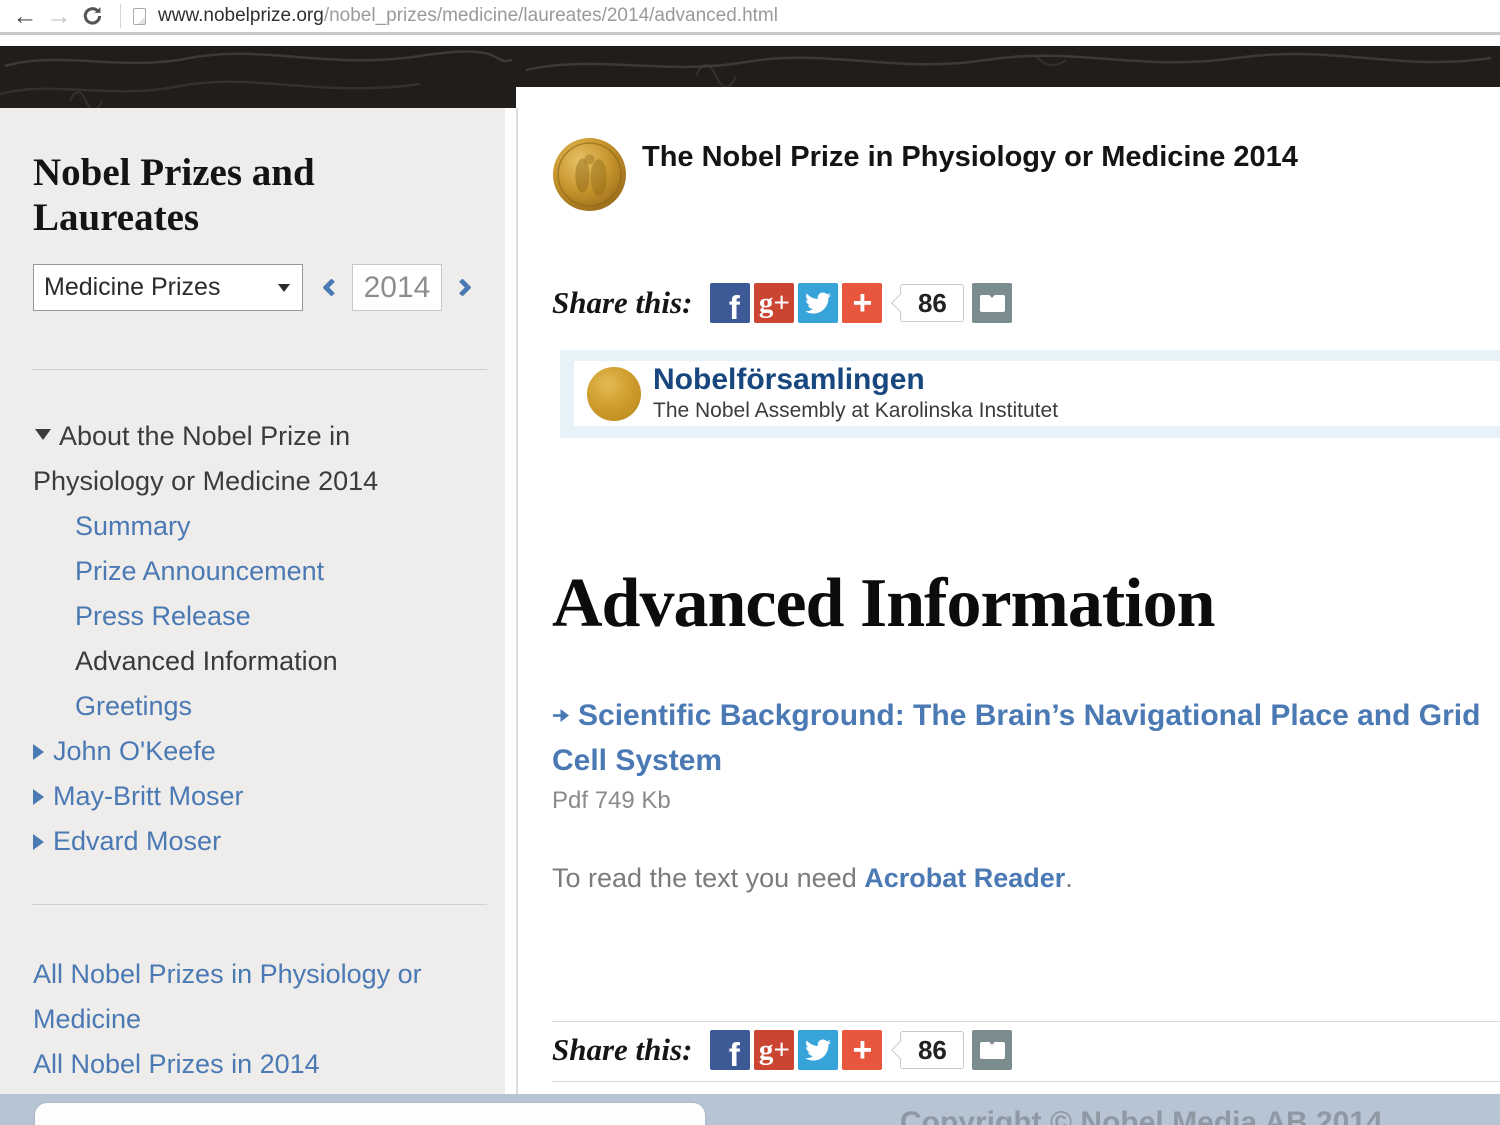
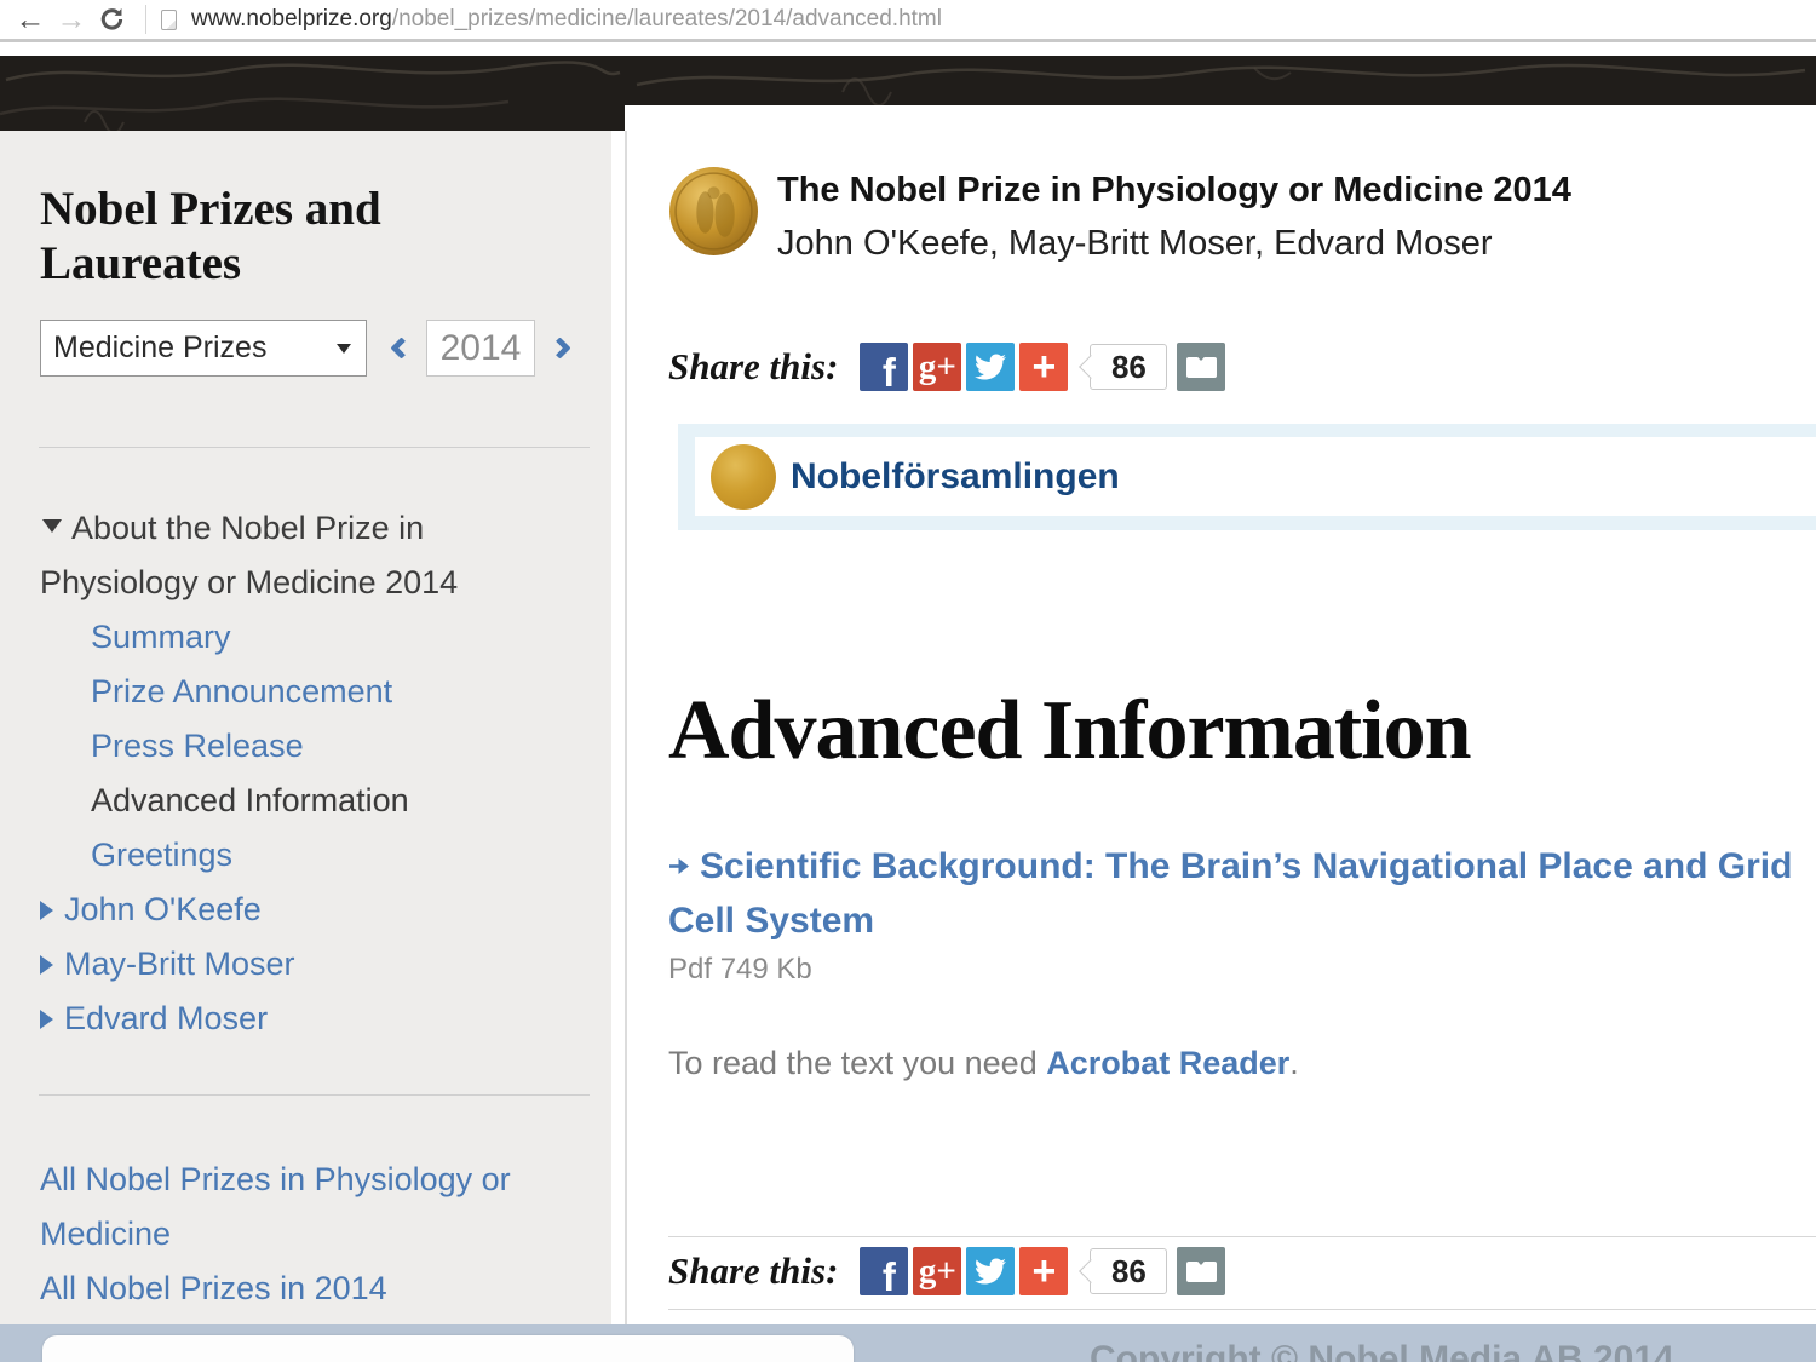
  ←
  →
  www.nobelprize.org/nobel_prizes/medicine/laureates/2014/advanced.html
  Nobel Prizes and Laureates
  Medicine Prizes
  2014
  About the Nobel Prize in Physiology or Medicine 2014
  Summary
  Prize Announcement
  Press Release
  Advanced Information
  Greetings
  John O'Keefe
  May-Britt Moser
  Edvard Moser
  All Nobel Prizes in Physiology or Medicine
  All Nobel Prizes in 2014
  The Nobel Prize in Physiology or Medicine 2014
+ John O'Keefe, May-Britt Moser, Edvard Moser
  Share this:
  f
  g+
  +
  86
  Nobelförsamlingen
- The Nobel Assembly at Karolinska Institutet
  Advanced Information
  Scientific Background: The Brain’s Navigational Place and Grid Cell System
  Pdf 749 Kb
  To read the text you need Acrobat Reader.
  Share this:
  f
  g+
  +
  86
  Copyright © Nobel Media AB 2014
